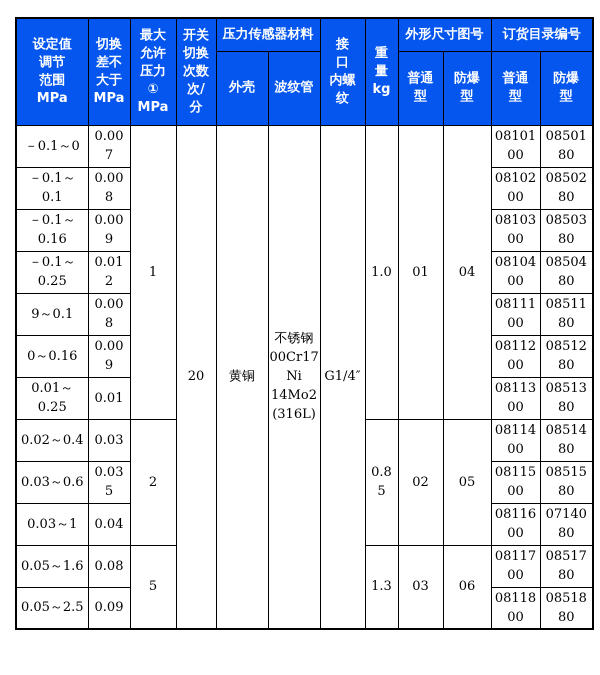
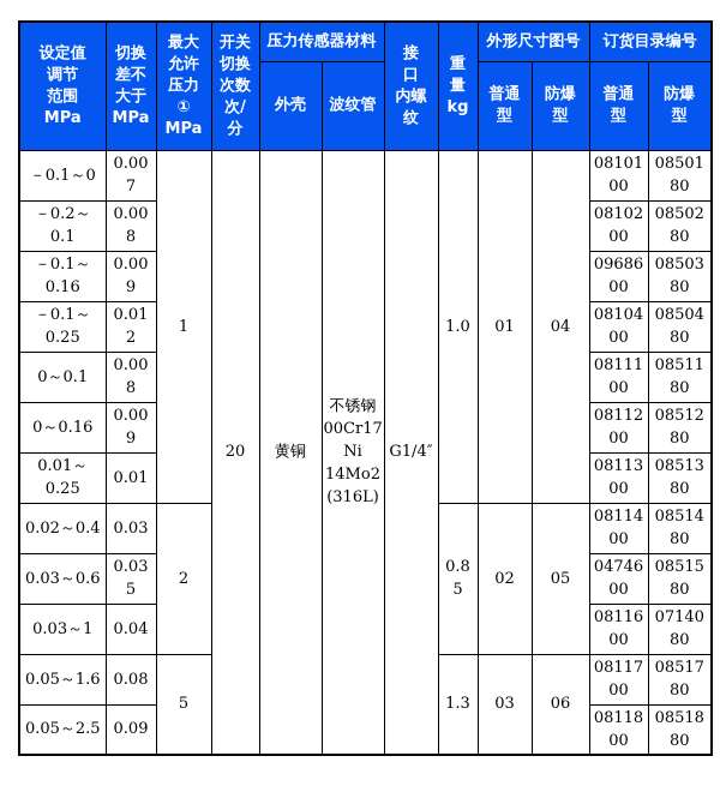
  设定值 调节 范围 MPa	切换 差不 大于 MPa	最大 允许 压力 ① MPa	开关 切换 次数 次/ 分	压力传感器材料	接 口 内螺 纹	重 量 kg	外形尺寸图号	订货目录编号
  外壳	波纹管	普通 型	防爆 型	普通 型	防爆 型
  －0.1～0	0.00 7	1	20	黄铜	不锈钢 00Cr17 Ni 14Mo2 (316L)	G1/4″	1.0	01	04	08101 00	08501 80
- －0.1～ 0.1	0.00 8	08102 00	08502 80
+ －0.2～ 0.1	0.00 8	08102 00	08502 80
- －0.1～ 0.16	0.00 9	08103 00	08503 80
+ －0.1～ 0.16	0.00 9	09686 00	08503 80
  －0.1～ 0.25	0.01 2	08104 00	08504 80
- 9～0.1	0.00 8	08111 00	08511 80
+ 0～0.1	0.00 8	08111 00	08511 80
  0～0.16	0.00 9	08112 00	08512 80
  0.01～ 0.25	0.01	08113 00	08513 80
  0.02～0.4	0.03	2	0.8 5	02	05	08114 00	08514 80
- 0.03～0.6	0.03 5	08115 00	08515 80
+ 0.03～0.6	0.03 5	04746 00	08515 80
  0.03～1	0.04	08116 00	07140 80
  0.05～1.6	0.08	5	1.3	03	06	08117 00	08517 80
  0.05～2.5	0.09	08118 00	08518 80
